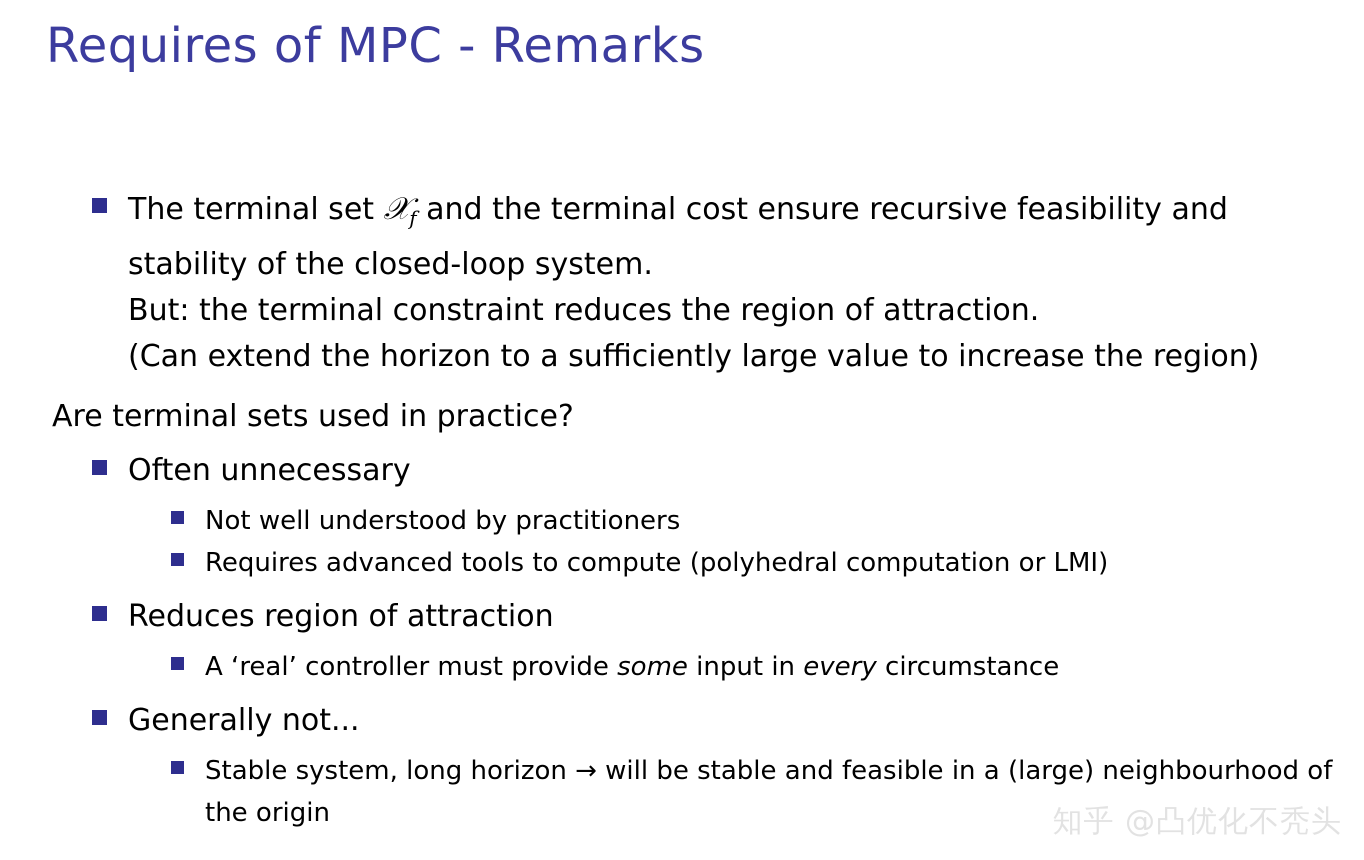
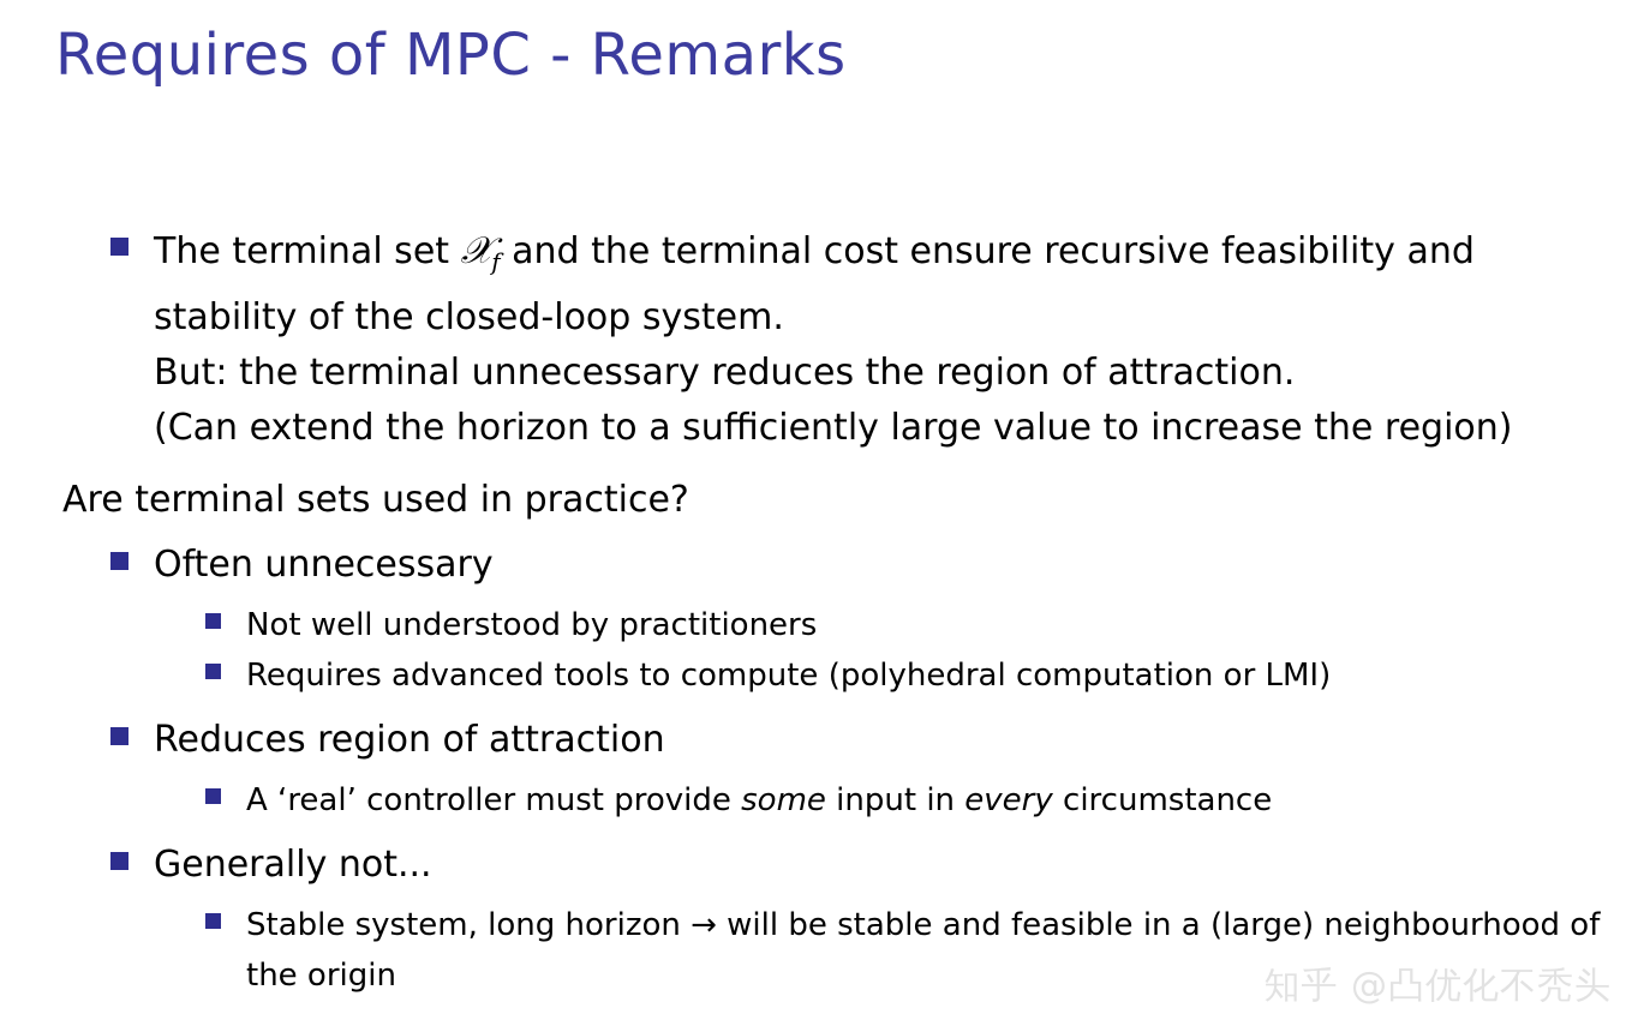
  Requires of MPC - Remarks
  The terminal set 𝒳f and the terminal cost ensure recursive feasibility and stability of the closed-loop system.
- But: the terminal constraint reduces the region of attraction.
+ But: the terminal unnecessary reduces the region of attraction.
  (Can extend the horizon to a sufficiently large value to increase the region)
  Are terminal sets used in practice?
  Often unnecessary
  Not well understood by practitioners
  Requires advanced tools to compute (polyhedral computation or LMI)
  Reduces region of attraction
  A ‘real’ controller must provide some input in every circumstance
  Generally not...
  Stable system, long horizon → will be stable and feasible in a (large) neighbourhood of the origin
  知乎 @凸优化不秃头
